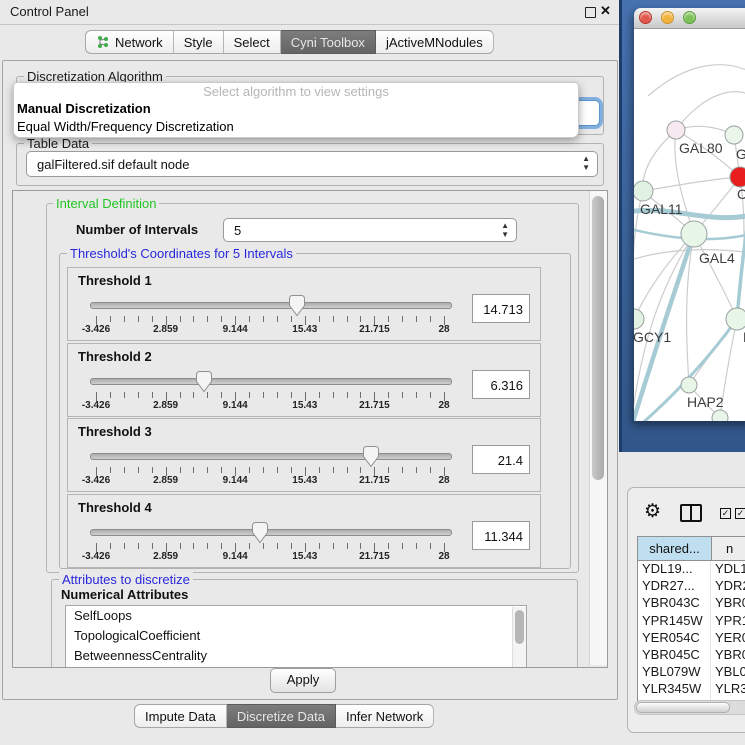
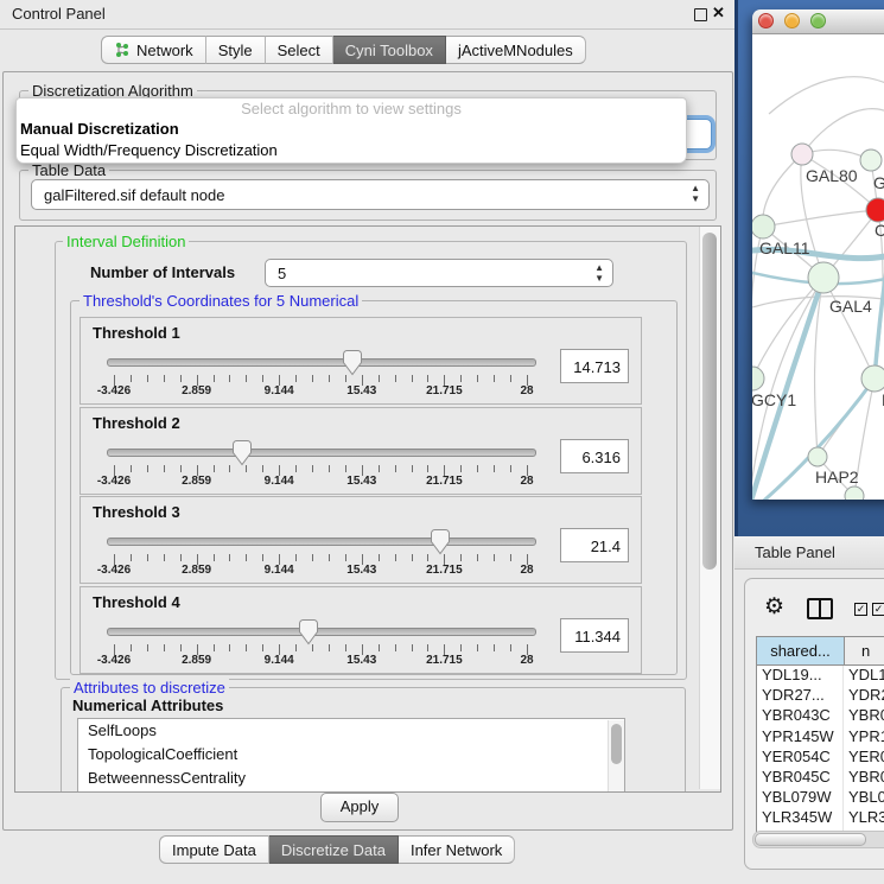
  Control Panel
  ✕
  Network
  Style
  Select
  Cyni Toolbox
  jActiveMNodules
  Discretization Algorithm
  Select algorithm to view settings
  Manual Discretization
  Equal Width/Frequency Discretization
  Table Data
  galFiltered.sif default node
  ▲
  ▼
  Interval Definition
  Number of Intervals
  5
  ▲
  ▼
- Threshold's Coordinates for 5 Intervals
+ Threshold's Coordinates for 5 Numerical
  Threshold 1
  -3.426
  2.859
  9.144
  15.43
  21.715
  28
  14.713
  Threshold 2
  -3.426
  2.859
  9.144
  15.43
  21.715
  28
  6.316
  Threshold 3
  -3.426
  2.859
  9.144
  15.43
  21.715
  28
  21.4
  Threshold 4
  -3.426
  2.859
  9.144
  15.43
  21.715
  28
  11.344
  Attributes to discretize
  Numerical Attributes
  SelfLoops
  TopologicalCoefficient
  BetweennessCentrality
  Apply
  Impute Data
  Discretize Data
  Infer Network
  GAL80
  C
  GAL11
  GAL4
  GCY1
  HAP2
+ Table Panel
  ⚙
  ✓
  ✓
  shared...
  n
  YDL19...
  YDL1
  YDR27...
  YDR
  YBR043C
  YBR
  YPR145W
  YPR
  YER054C
  YER
  YBR045C
  YBR
  YBL079W
  YBL0
  YLR345W
  YLR3
